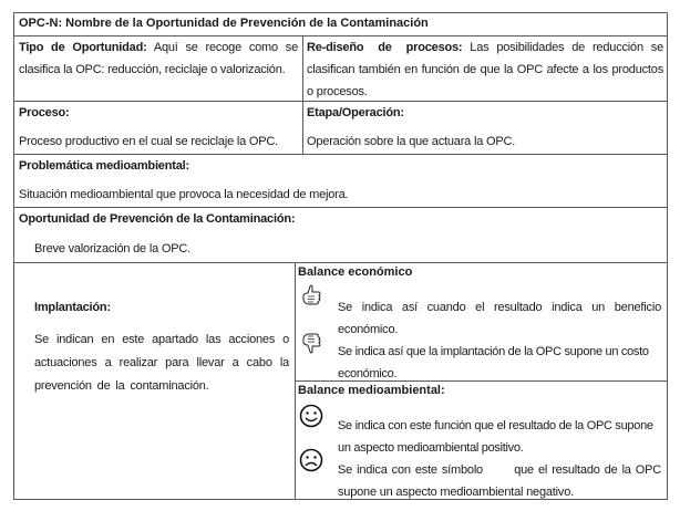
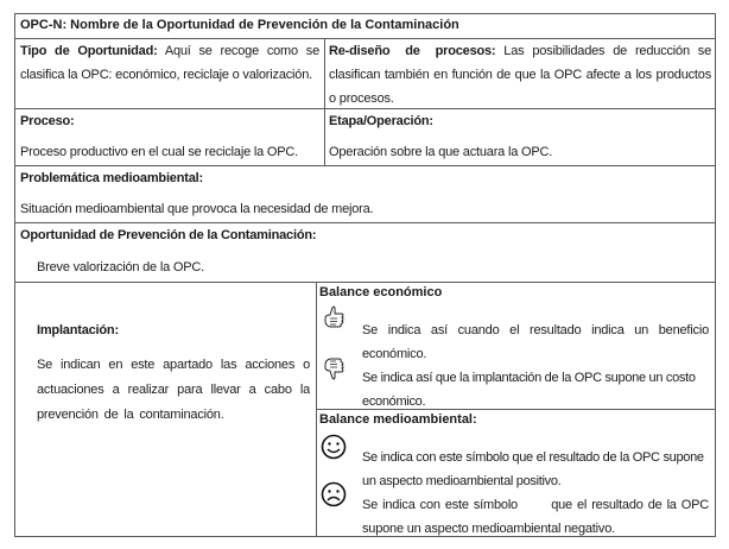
  OPC-N: Nombre de la Oportunidad de Prevención de la Contaminación
- Tipo de Oportunidad: Aquí se recoge como se clasifica la OPC: reducción, reciclaje o valorización.
+ Tipo de Oportunidad: Aquí se recoge como se clasifica la OPC: económico, reciclaje o valorización.
  Re-diseño de procesos: Las posibilidades de reducción se clasifican también en función de que la OPC afecte a los productos o procesos.
  Proceso:
  Proceso productivo en el cual se reciclaje la OPC.
  Etapa/Operación:
  Operación sobre la que actuara la OPC.
  Problemática medioambiental:
  Situación medioambiental que provoca la necesidad de mejora.
  Oportunidad de Prevención de la Contaminación:
  Breve valorización de la OPC.
  Implantación:
  Se indican en este apartado las acciones o actuaciones a realizar para llevar a cabo la prevención de la contaminación.
  Balance económico
  Se indica así cuando el resultado indica un beneficio económico.
  Se indica así que la implantación de la OPC supone un costo económico.
  Balance medioambiental:
- Se indica con este función que el resultado de la OPC supone un aspecto medioambiental positivo.
+ Se indica con este símbolo que el resultado de la OPC supone un aspecto medioambiental positivo.
  Se indica con este símbolo que el resultado de la OPC supone un aspecto medioambiental negativo.
